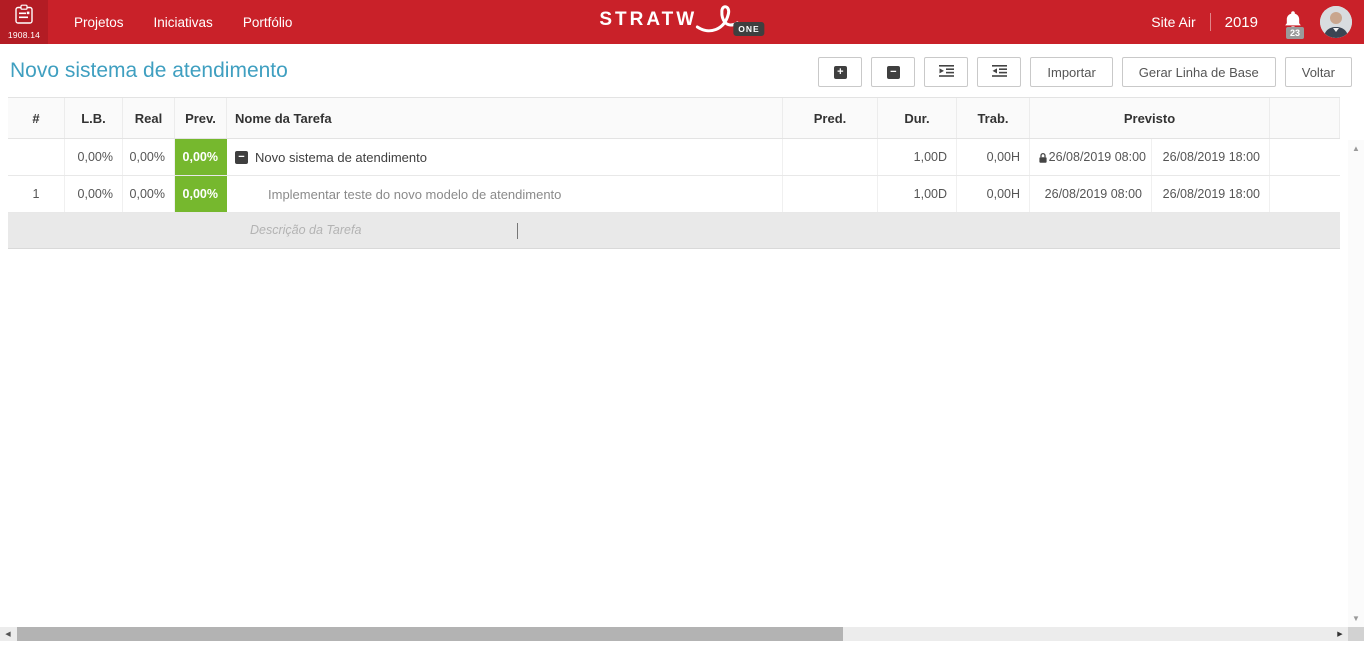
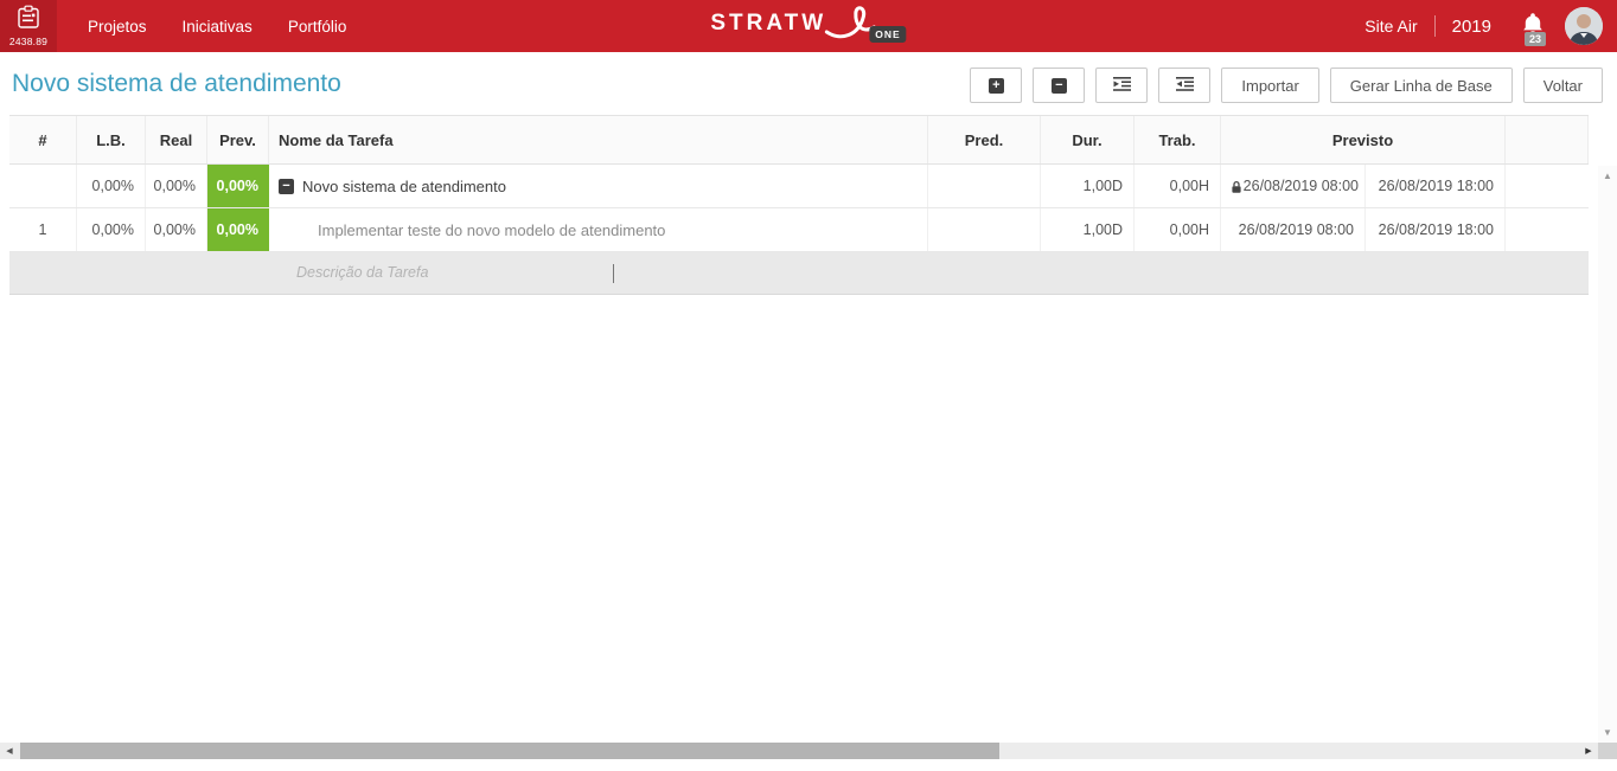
- 1908.14
+ 2438.89
  Projetos
  Iniciativas
  Portfólio
  STRATW
  ONE
  Site Air
  2019
  23
  Novo sistema de atendimento
  +
  −
  Importar
  Gerar Linha de Base
  Voltar
  #
  L.B.
  Real
  Prev.
  Nome da Tarefa
  Pred.
  Dur.
  Trab.
  Previsto
  0,00%
  0,00%
  0,00%
  −
  Novo sistema de atendimento
  1,00D
  0,00H
  26/08/2019 08:00
  26/08/2019 18:00
  1
  0,00%
  0,00%
  0,00%
  Implementar teste do novo modelo de atendimento
  1,00D
  0,00H
  26/08/2019 08:00
  26/08/2019 18:00
  Descrição da Tarefa
  ▲
  ▼
